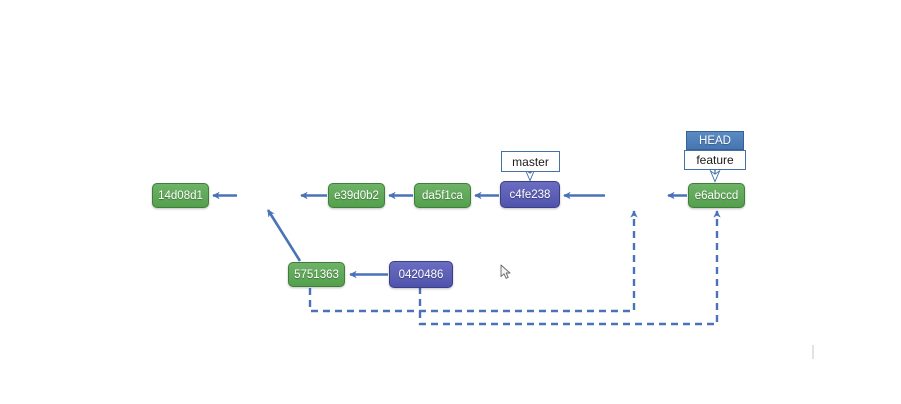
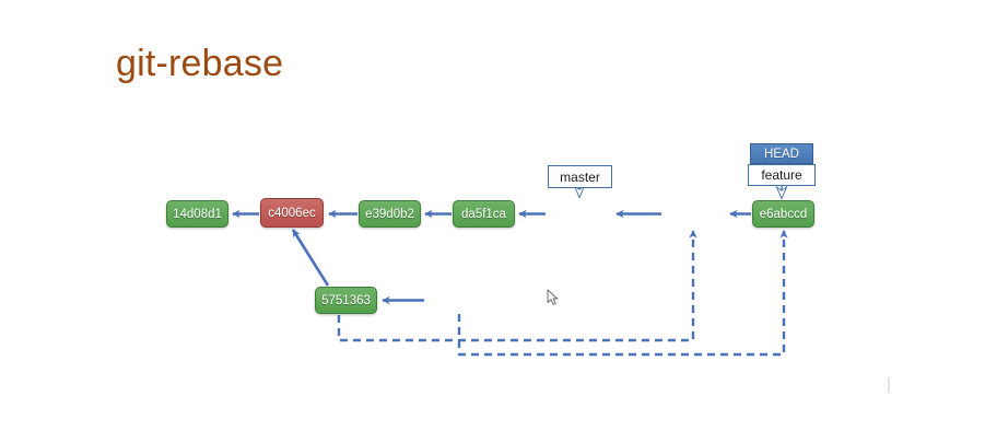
+ git-rebase
  14d08d1
+ c4006ec
  e39d0b2
  da5f1ca
- c4fe238
  e6abccd
  5751363
- 0420486
  master
  HEAD
  feature
